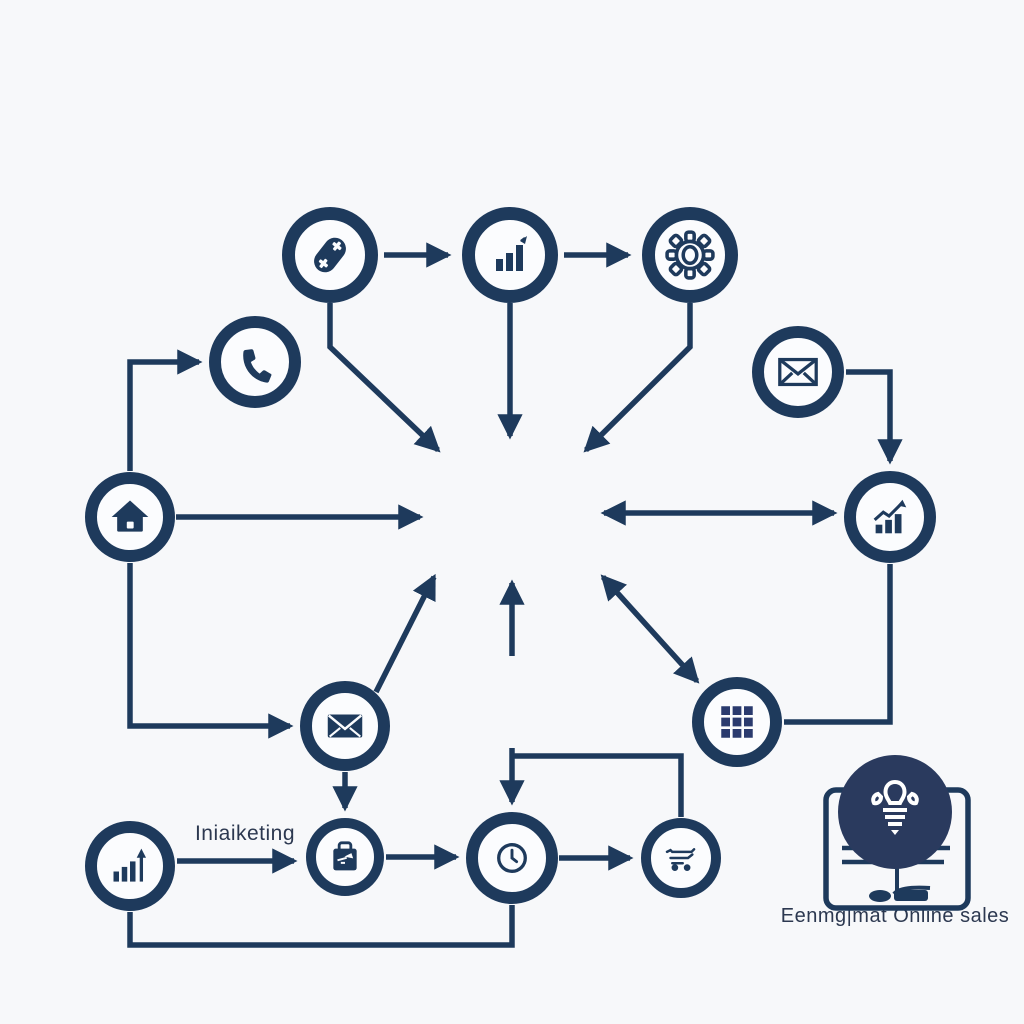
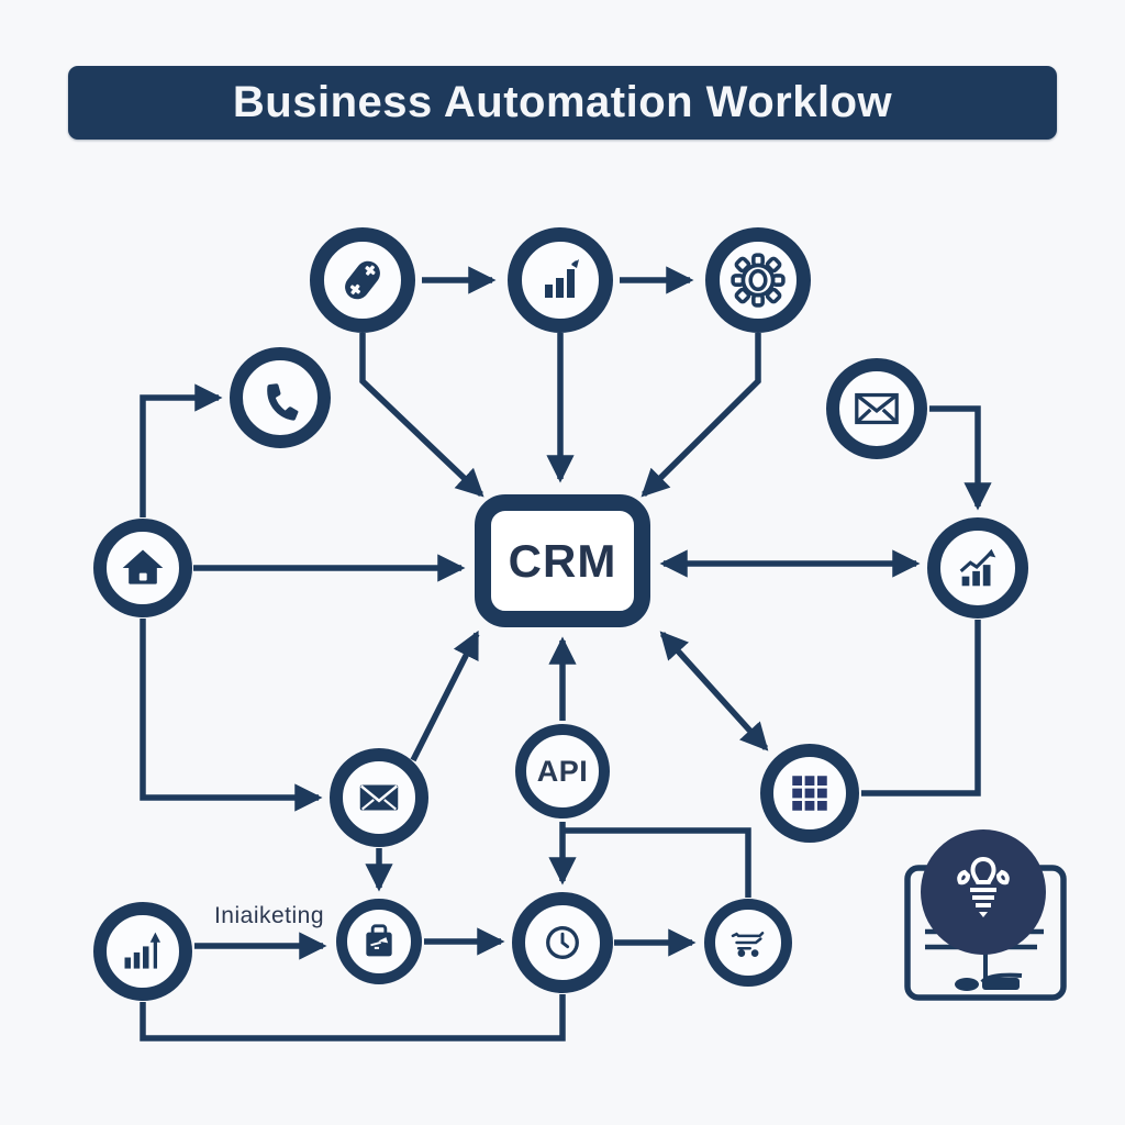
+ Business Automation Worklow
+ CRM
+ API
  Iniaiketing
- Eenmg|mat Online sales
